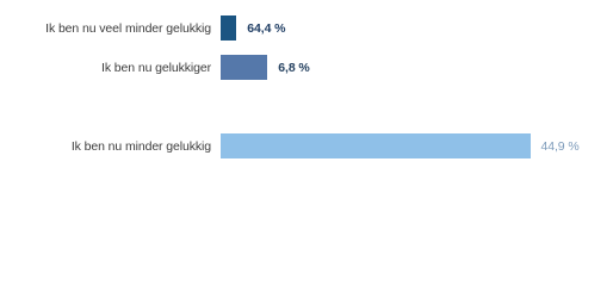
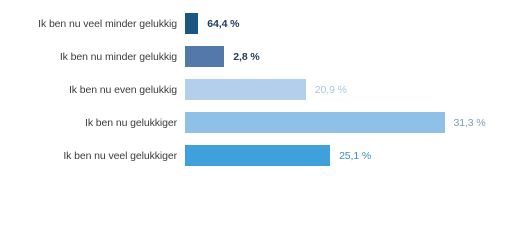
  Ik ben nu veel minder gelukkig
  64,4 %
- Ik ben nu gelukkiger
+ Ik ben nu minder gelukkig
- 6,8 %
+ 2,8 %
+ Ik ben nu even gelukkig
+ 20,9 %
- Ik ben nu minder gelukkig
+ Ik ben nu gelukkiger
- 44,9 %
+ 31,3 %
+ Ik ben nu veel gelukkiger
+ 25,1 %
